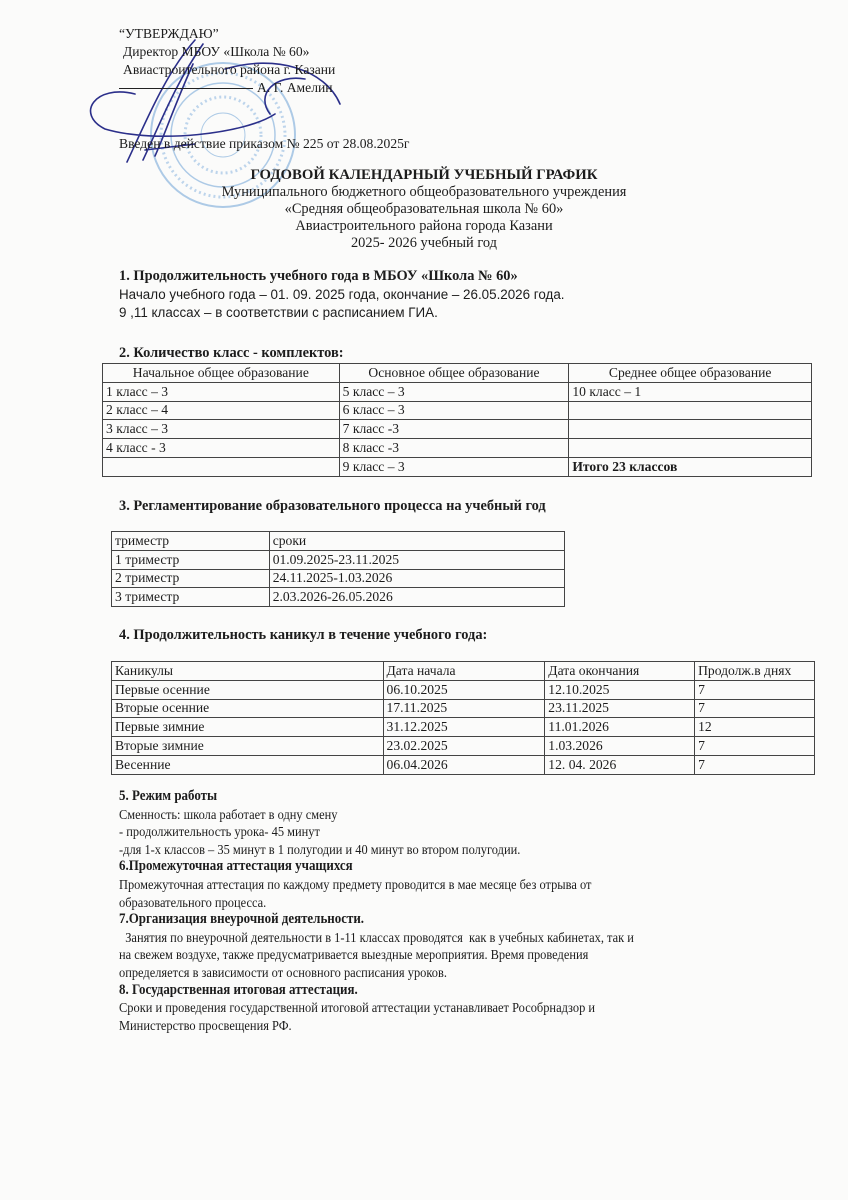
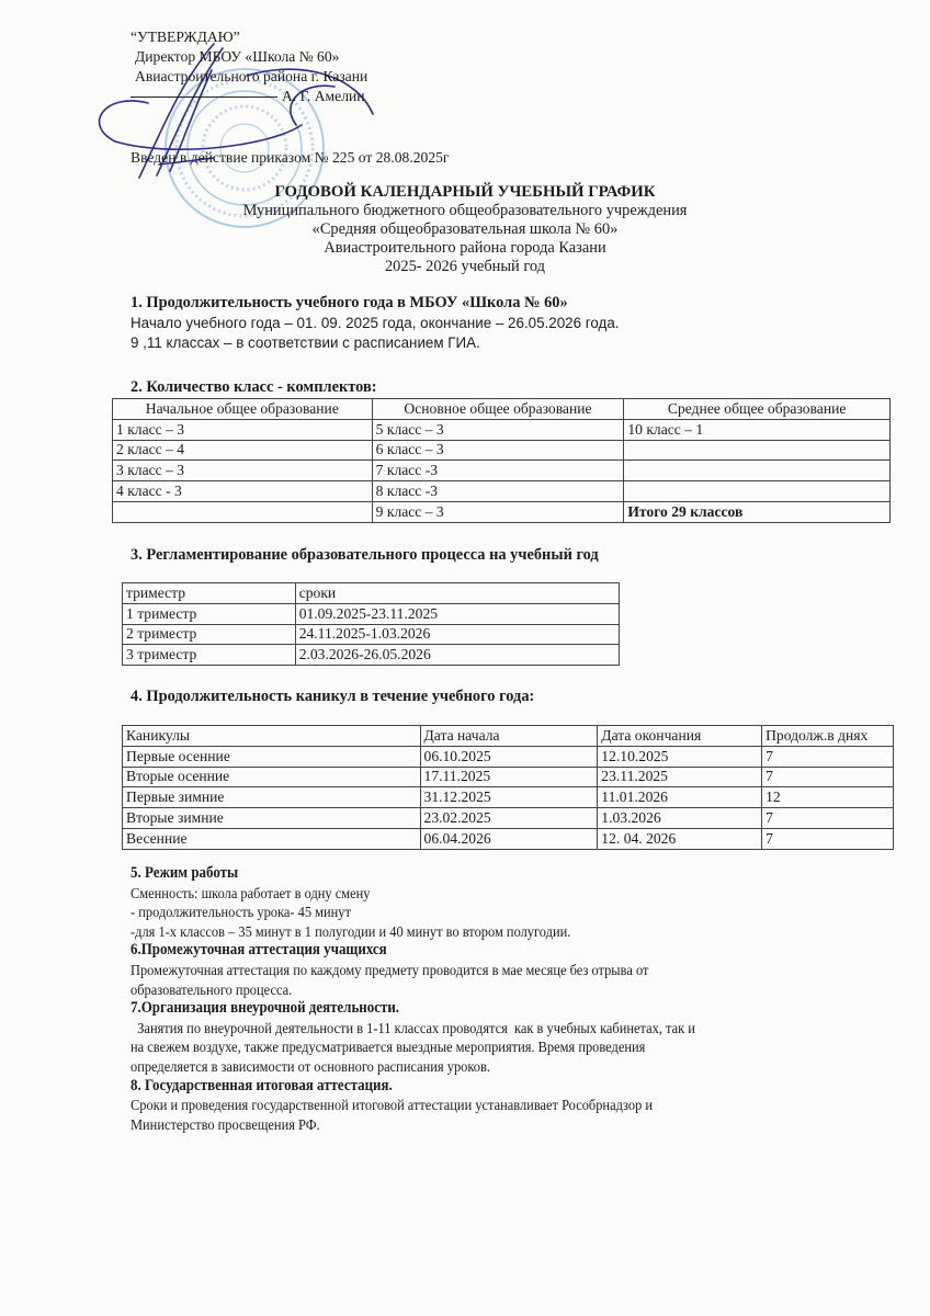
  “УТВЕРЖДАЮ”
  Директор МБОУ «Школа № 60»
  Авиастроительного района г. Казани
  А. Г. Амелин
  Введен в действие приказом № 225 от 28.08.2025г
  ГОДОВОЙ КАЛЕНДАРНЫЙ УЧЕБНЫЙ ГРАФИК
  Муниципального бюджетного общеобразовательного учреждения
  «Средняя общеобразовательная школа № 60»
  Авиастроительного района города Казани
  2025- 2026 учебный год
  1. Продолжительность учебного года в МБОУ «Школа № 60»
  Начало учебного года – 01. 09. 2025 года, окончание – 26.05.2026 года.
  9 ,11 классах – в соответствии с расписанием ГИА.
  2. Количество класс - комплектов:
  Начальное общее образование	Основное общее образование	Среднее общее образование
  1 класс – 3	5 класс – 3	10 класс – 1
  2 класс – 4	6 класс – 3
  3 класс – 3	7 класс -3
  4 класс - 3	8 класс -3
- 	9 класс – 3	Итого 23 классов
+ 	9 класс – 3	Итого 29 классов
  3. Регламентирование образовательного процесса на учебный год
  триместр	сроки
  1 триместр	01.09.2025-23.11.2025
  2 триместр	24.11.2025-1.03.2026
  3 триместр	2.03.2026-26.05.2026
  4. Продолжительность каникул в течение учебного года:
  Каникулы	Дата начала	Дата окончания	Продолж.в днях
  Первые осенние	06.10.2025	12.10.2025	7
  Вторые осенние	17.11.2025	23.11.2025	7
  Первые зимние	31.12.2025	11.01.2026	12
  Вторые зимние	23.02.2025	1.03.2026	7
  Весенние	06.04.2026	12. 04. 2026	7
  5. Режим работы
  Сменность: школа работает в одну смену
  - продолжительность урока- 45 минут
  -для 1-х классов – 35 минут в 1 полугодии и 40 минут во втором полугодии.
  6.Промежуточная аттестация учащихся
  Промежуточная аттестация по каждому предмету проводится в мае месяце без отрыва от
  образовательного процесса.
  7.Организация внеурочной деятельности.
  Занятия по внеурочной деятельности в 1-11 классах проводятся как в учебных кабинетах, так и
  на свежем воздухе, также предусматривается выездные мероприятия. Время проведения
  определяется в зависимости от основного расписания уроков.
  8. Государственная итоговая аттестация.
  Сроки и проведения государственной итоговой аттестации устанавливает Рособрнадзор и
  Министерство просвещения РФ.
